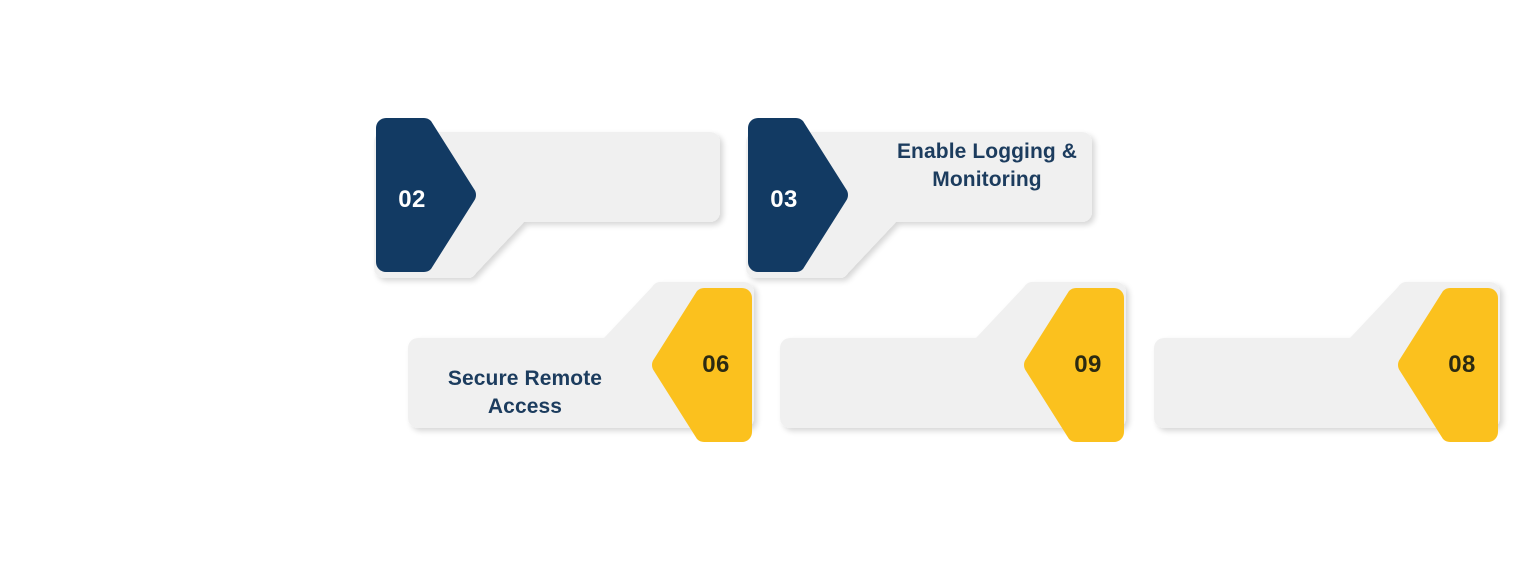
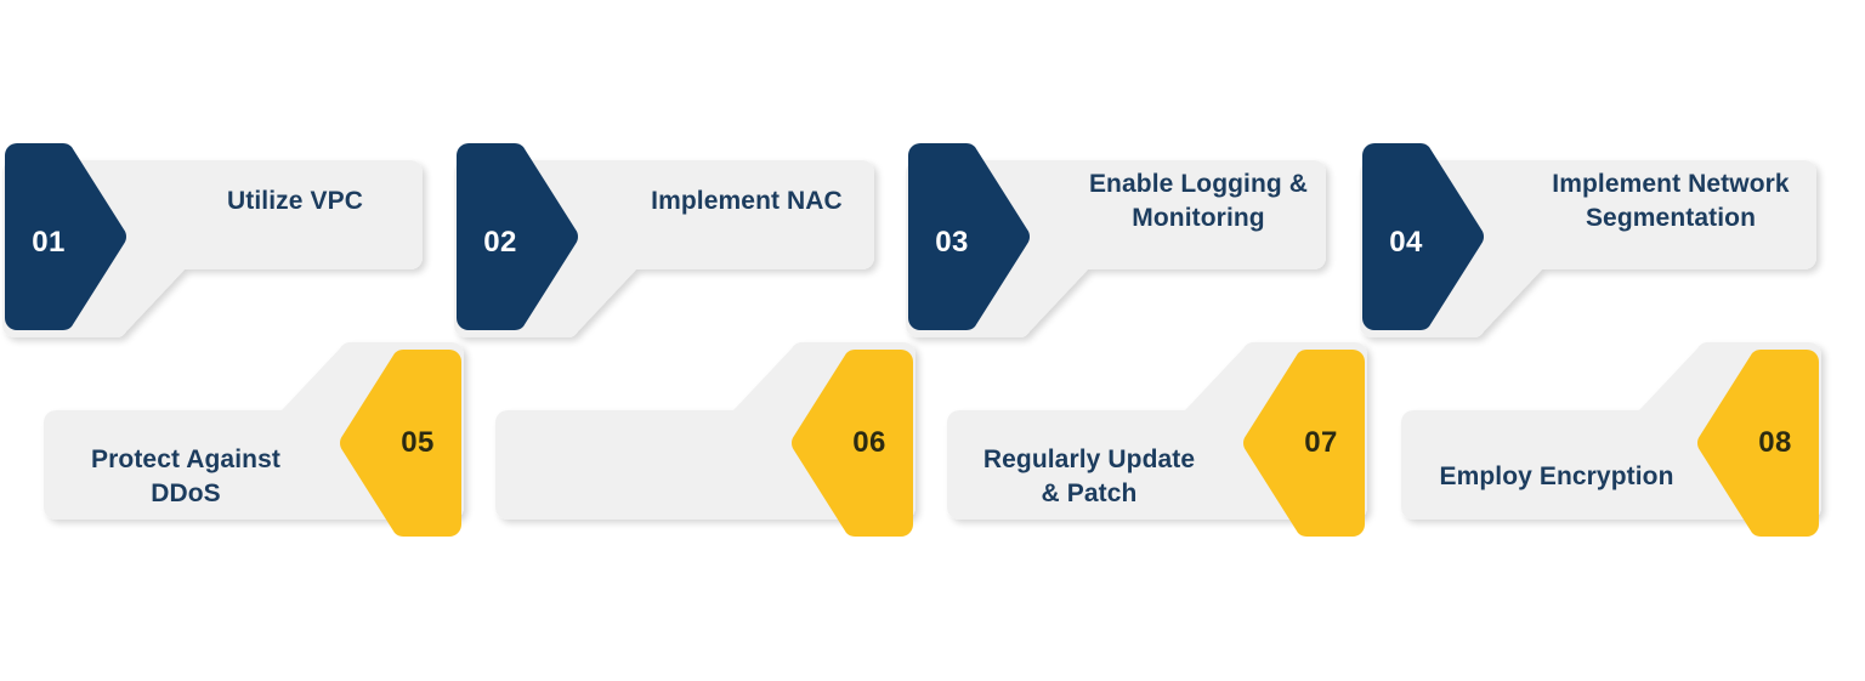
+ 01
+ Utilize VPC
+ 05
+ Protect Against
+ DDoS
  02
+ Implement NAC
  06
- Secure Remote
- Access
  03
  Enable Logging &
  Monitoring
- 09
+ 07
+ Regularly Update
+ & Patch
+ 04
+ Implement Network
+ Segmentation
  08
+ Employ Encryption
